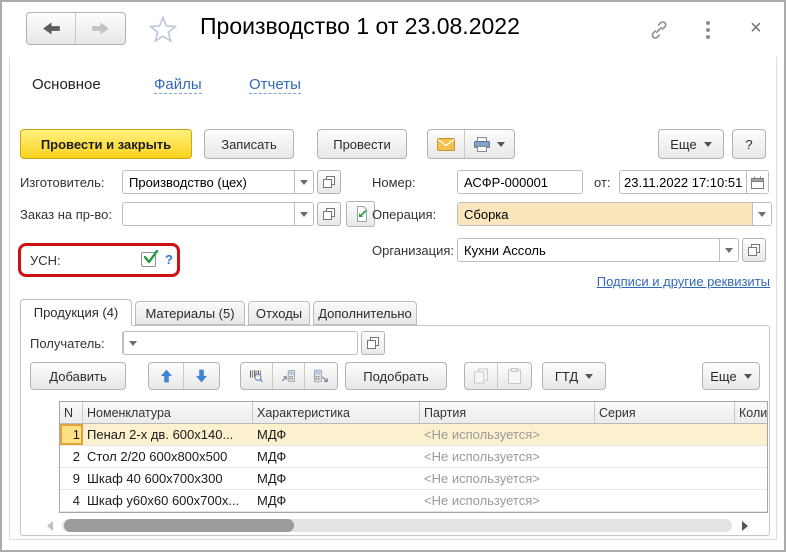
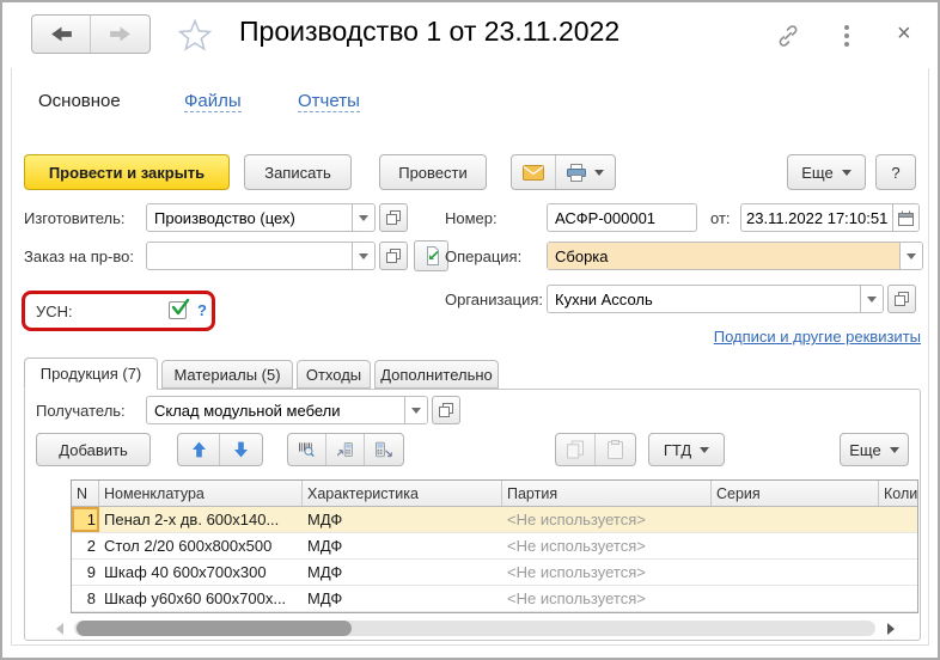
- Производство 1 от 23.08.2022
+ Производство 1 от 23.11.2022
  ×
  Основное
  Файлы
  Отчеты
  Провести и закрыть
  Записать
  Провести
  Еще
  ?
  Изготовитель:
  Производство (цех)
  Заказ на пр-во:
  Номер:
  АСФР-000001
  от:
  23.11.2022 17:10:51
  Операция:
  Сборка
  Организация:
  Кухни Ассоль
  УСН:
  ?
  Подписи и другие реквизиты
- Продукция (4)
+ Продукция (7)
  Материалы (5)
  Отходы
  Дополнительно
  Получатель:
+ Склад модульной мебели
  Добавить
- Подобрать
  ГТД
  Еще
  N
  Номенклатура
  Характеристика
  Партия
  Серия
  1
  Пенал 2-х дв. 600х140...
  МДФ
  <Не используется>
  2
  Стол 2/20 600х800х500
  МДФ
  <Не используется>
  9
  Шкаф 40 600х700х300
  МДФ
  <Не используется>
- 4
+ 8
  Шкаф у60х60 600х700х...
  МДФ
  <Не используется>
